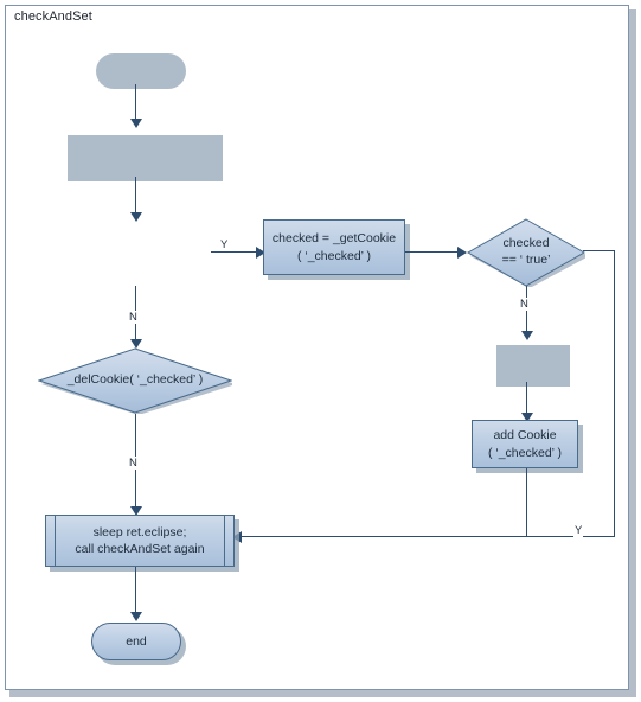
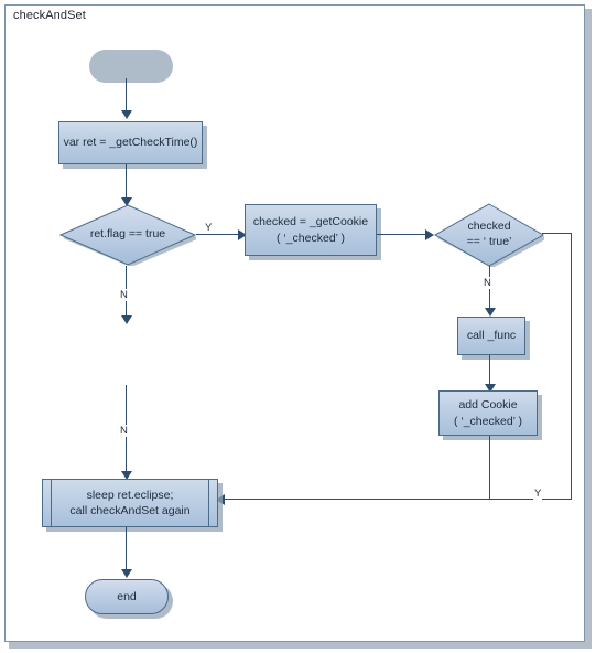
  checkAndSet
+ var ret = _getCheckTime()
+ ret.flag == true
  Y
  N
  checked = _getCookie
  ( ‘_checked’ )
  checked
  == ‘ true’
  N
  Y
+ call _func
  add Cookie
  ( ‘_checked’ )
- _delCookie( ‘_checked’ )
  N
  sleep ret.eclipse;
  call checkAndSet again
  end
